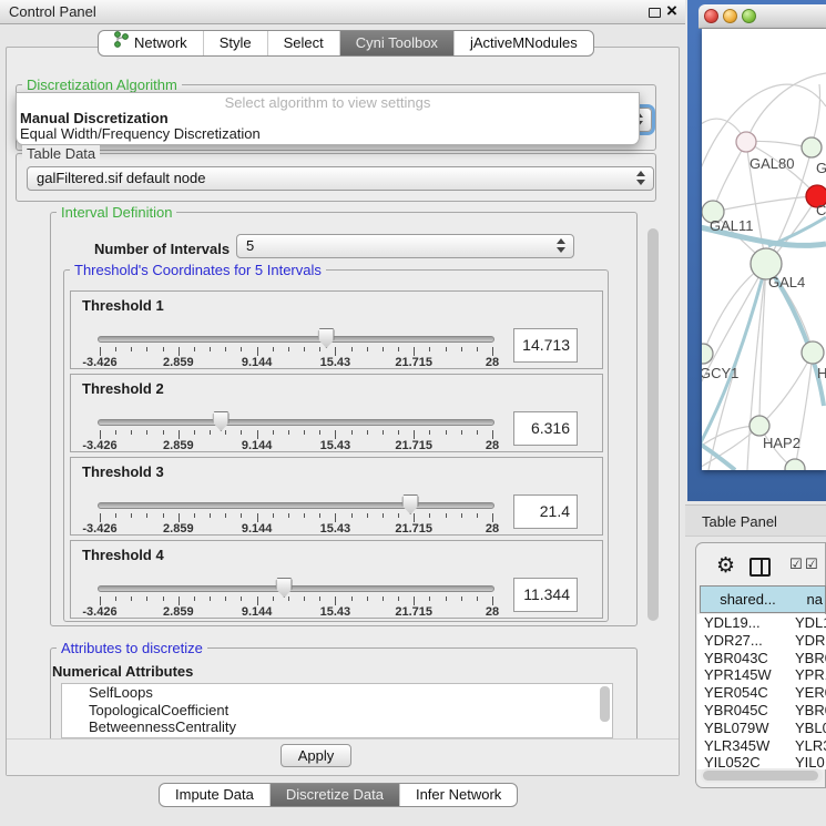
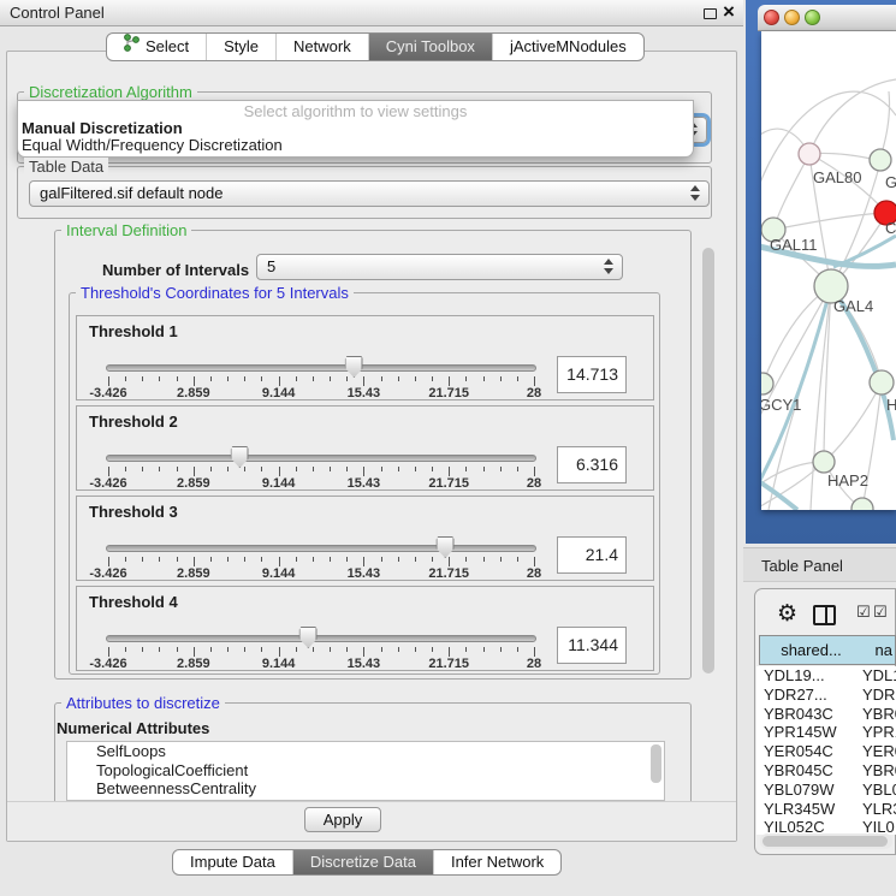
  Control Panel
  ×
- Network
+ Select
  Style
- Select
+ Network
  Cyni Toolbox
  jActiveMNodules
  Discretization Algorithm
  Select algorithm to view settings
  Manual Discretization
  Equal Width/Frequency Discretization
  Table Data
  galFiltered.sif default node
  Interval Definition
  Number of Intervals
  5
  Threshold's Coordinates for 5 Intervals
  Threshold 1
  -3.426
  2.859
  9.144
  15.43
  21.715
  28
  14.713
  Threshold 2
  -3.426
  2.859
  9.144
  15.43
  21.715
  28
  6.316
  Threshold 3
  -3.426
  2.859
  9.144
  15.43
  21.715
  28
  21.4
  Threshold 4
  -3.426
  2.859
  9.144
  15.43
  21.715
  28
  11.344
  Attributes to discretize
  Numerical Attributes
  SelfLoops
  TopologicalCoefficient
  BetweennessCentrality
  Apply
  Impute Data
  Discretize Data
  Infer Network
  GAL80
  C
  GAL11
  GAL4
  GCY1
  H
  HAP2
  Table Panel
  ⚙
  ☑
  ☑
  shared...
  na
  YDL19...
  YDL
  YDR27...
  YDR
  YBR043C
  YBR
  YPR145W
  YPR
  YER054C
  YER
  YBR045C
  YBR
  YBL079W
  YBL
  YLR345W
  YLR
  YIL052C
  YIL0
